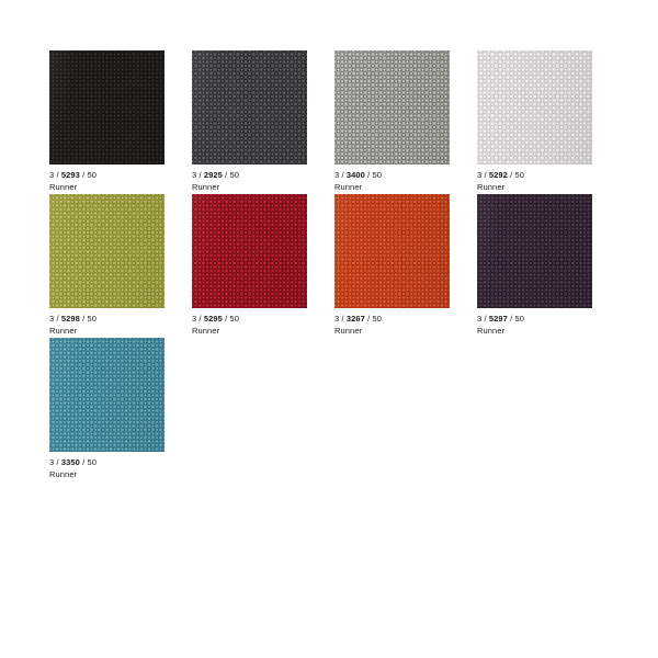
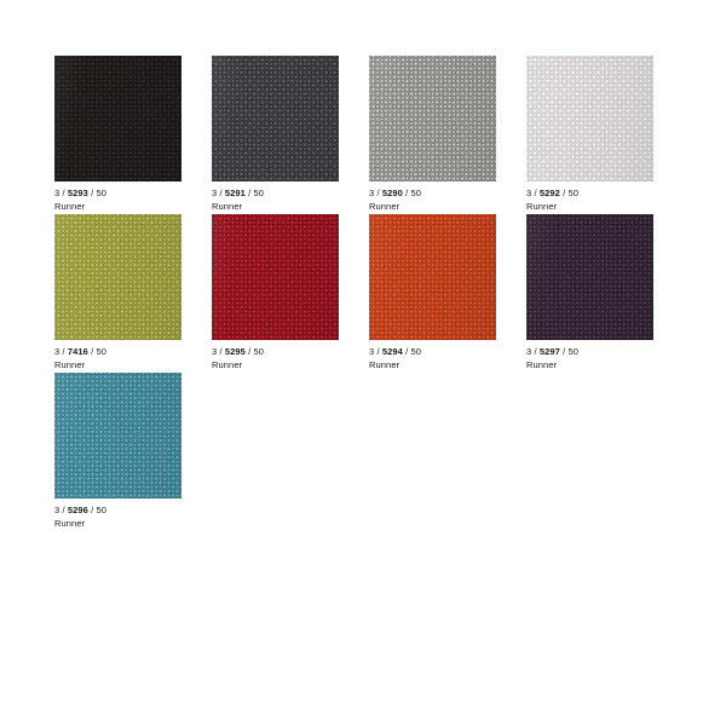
  3 / 5293 / 50
  Runner
- 3 / 2925 / 50
+ 3 / 5291 / 50
  Runner
- 3 / 3400 / 50
+ 3 / 5290 / 50
  Runner
  3 / 5292 / 50
  Runner
- 3 / 5298 / 50
+ 3 / 7416 / 50
  Runner
  3 / 5295 / 50
  Runner
- 3 / 3267 / 50
+ 3 / 5294 / 50
  Runner
  3 / 5297 / 50
  Runner
- 3 / 3350 / 50
+ 3 / 5296 / 50
  Runner
